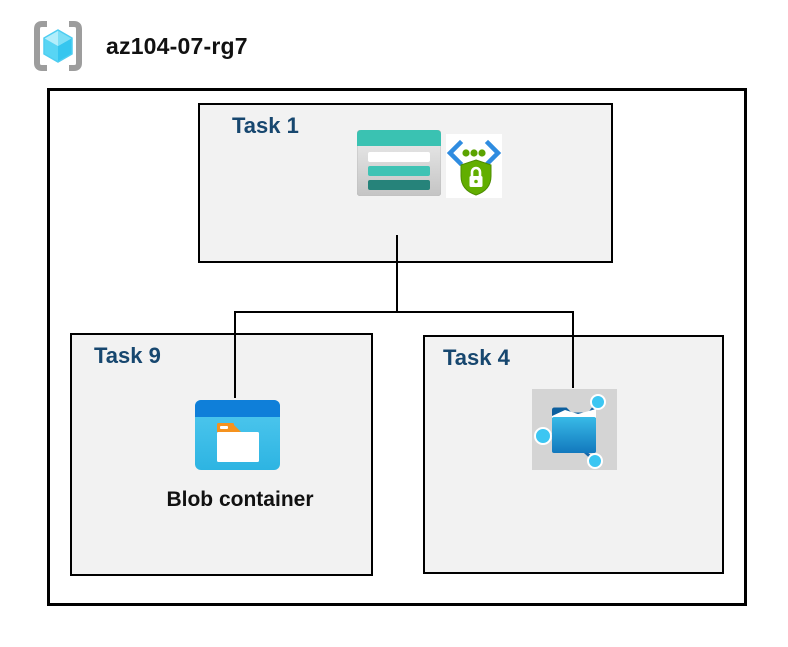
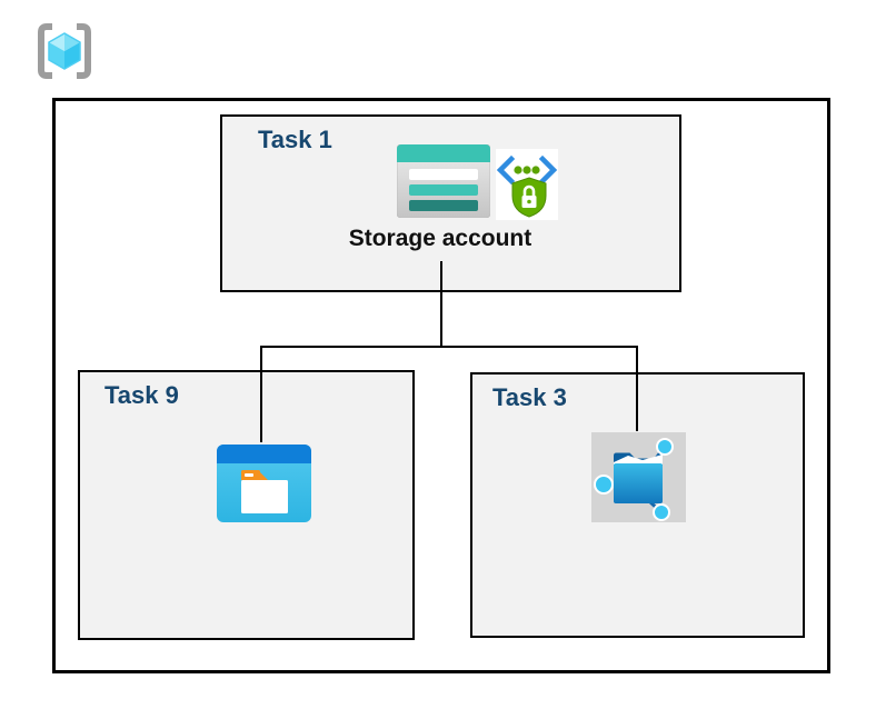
- az104-07-rg7
  Task 1
+ Storage account
  Task 9
- Blob container
- Task 4
+ Task 3
